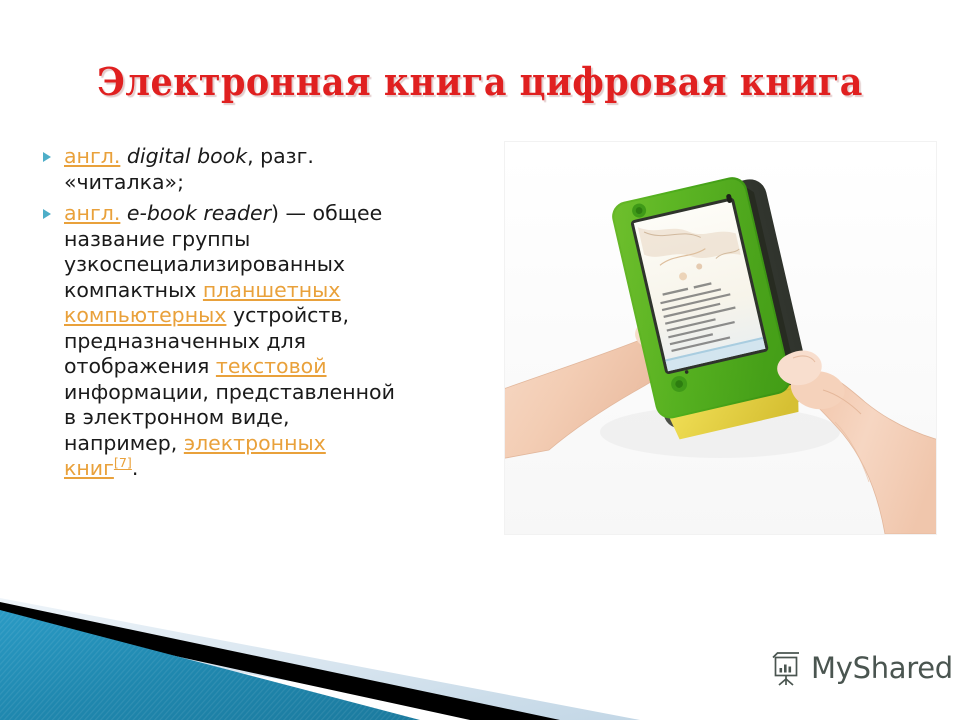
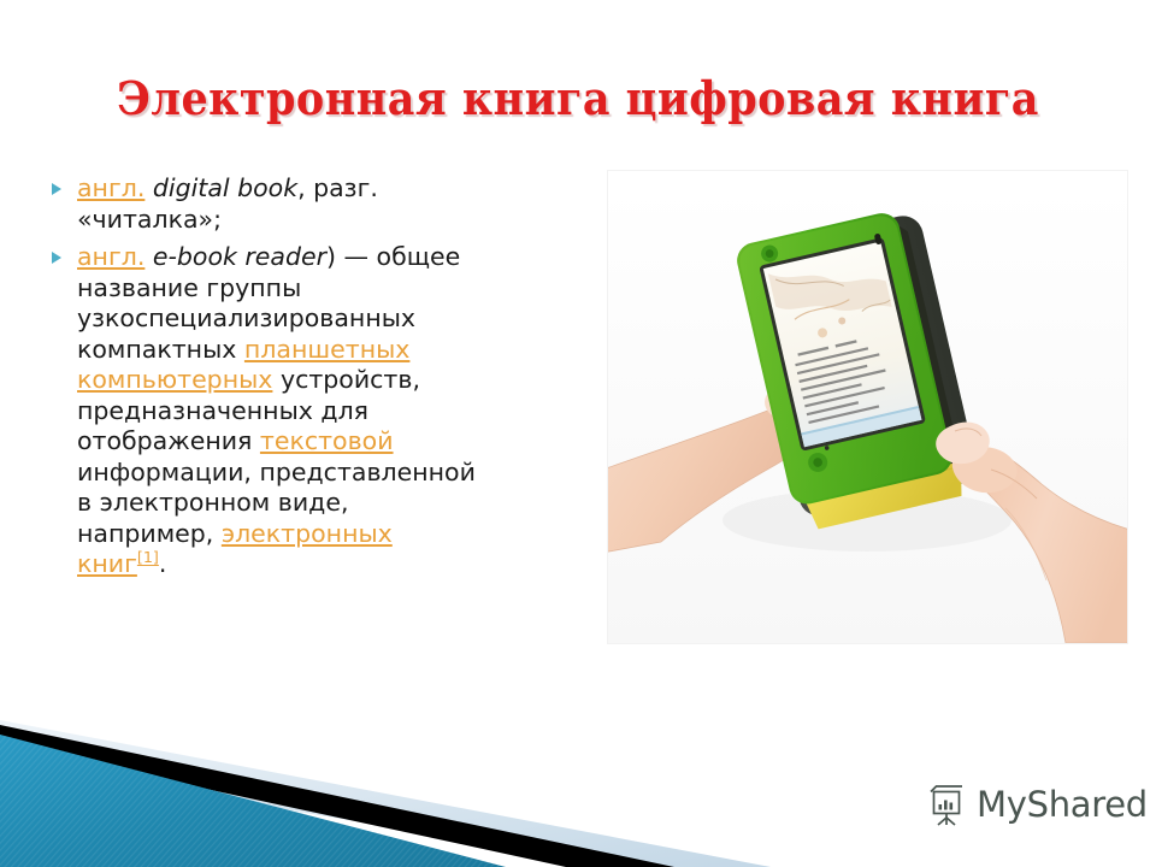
  Электронная книга цифровая книга
  англ. digital book, разг. «читалка»;
- англ. e-book reader) — общее название группы узкоспециализированных компактных планшетных компьютерных устройств, предназначенных для отображения текстовой информации, представленной в электронном виде, например, электронных книг[7].
+ англ. e-book reader) — общее название группы узкоспециализированных компактных планшетных компьютерных устройств, предназначенных для отображения текстовой информации, представленной в электронном виде, например, электронных книг[1].
  MyShared
